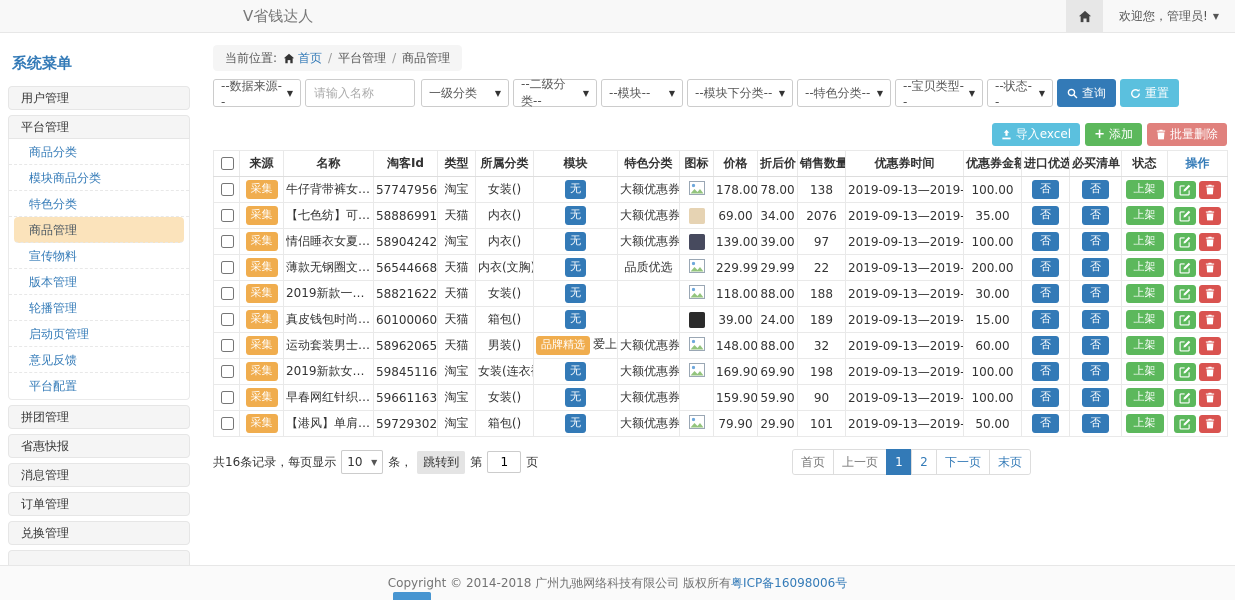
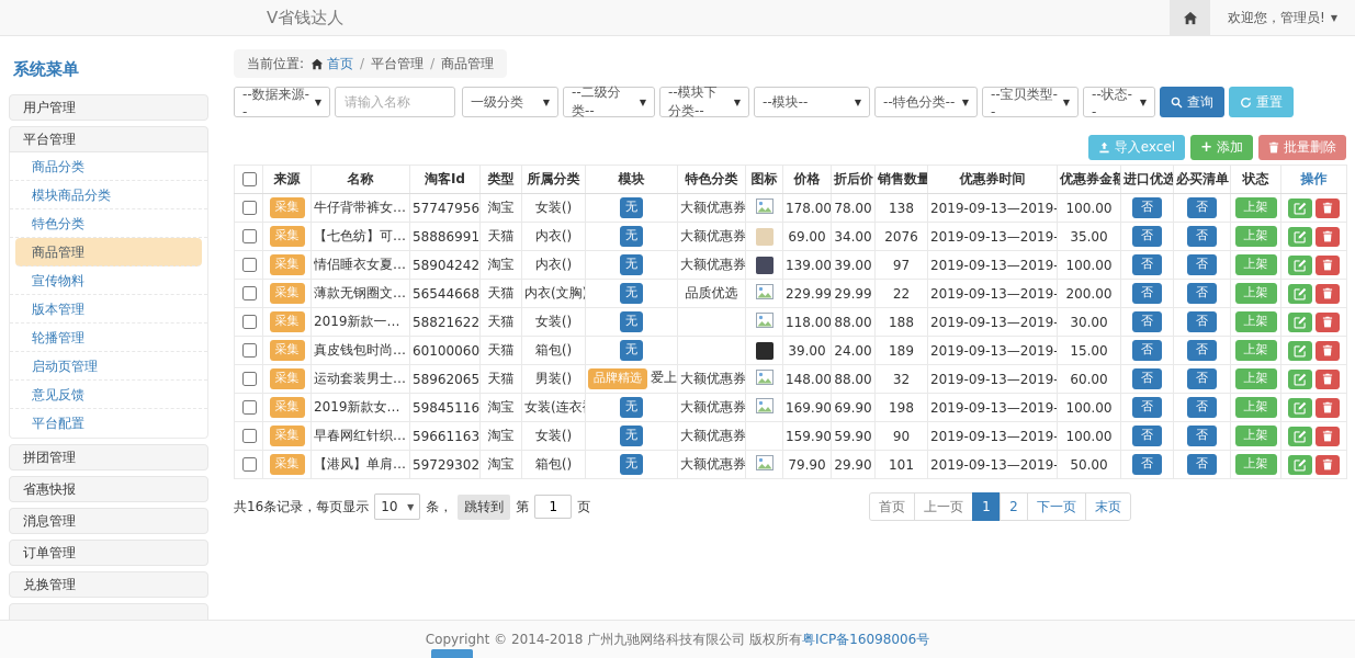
  V省钱达人
  欢迎您，管理员!
  ▼
  系统菜单
  用户管理
  平台管理
  商品分类
  模块商品分类
  特色分类
  商品管理
  宣传物料
  版本管理
  轮播管理
  启动页管理
  意见反馈
  平台配置
  拼团管理
  省惠快报
  消息管理
  订单管理
  兑换管理
  当前位置:
  首页
  /
  平台管理
  /
  商品管理
  --数据来源--
  ▼
  请输入名称
  一级分类
  ▼
  --二级分类--
  ▼
- --模块--
+ --模块下分类--
  ▼
- --模块下分类--
+ --模块--
  ▼
  --特色分类--
  ▼
  --宝贝类型--
  ▼
  --状态--
  ▼
  查询
  重置
  导入excel
  +
  添加
  批量删除
  	来源	名称	淘客Id	类型	所属分类	模块	特色分类	图标	价格	折后价	销售数量	优惠券时间	优惠券金额	进口优选	必买清单	状态	操作
  	采集	牛仔背带裤女秋	57747956	淘宝	女装()	无	大额优惠券		178.00	78.00	138	2019-09-13—2019-	100.00	否	否	上架
  	采集	【七色纺】可爱	58886991	天猫	内衣()	无	大额优惠券		69.00	34.00	2076	2019-09-13—2019-	35.00	否	否	上架
  	采集	情侣睡衣女夏丝	58904242	淘宝	内衣()	无	大额优惠券		139.00	39.00	97	2019-09-13—2019-	100.00	否	否	上架
  	采集	薄款无钢圈文胸	56544668	天猫	内衣(文胸)	无	品质优选		229.99	29.99	22	2019-09-13—2019-	200.00	否	否	上架
  	采集	2019新款一片式	58821622	天猫	女装()	无			118.00	88.00	188	2019-09-13—2019-	30.00	否	否	上架
  	采集	真皮钱包时尚优	60100060	天猫	箱包()	无			39.00	24.00	189	2019-09-13—2019-	15.00	否	否	上架
  	采集	运动套装男士卫	58962065	天猫	男装()	品牌精选 爱上	大额优惠券		148.00	88.00	32	2019-09-13—2019-	60.00	否	否	上架
  	采集	2019新款女秋薄	59845116	淘宝	女装(连衣	无	大额优惠券		169.90	69.90	198	2019-09-13—2019-	100.00	否	否	上架
  	采集	早春网红针织外	59661163	淘宝	女装()	无	大额优惠券		159.90	59.90	90	2019-09-13—2019-	100.00	否	否	上架
  	采集	【港风】单肩斜	59729302	淘宝	箱包()	无	大额优惠券		79.90	29.90	101	2019-09-13—2019-	50.00	否	否	上架
  共16条记录，每页显示
  10
  ▼
  条，
  跳转到
  第
  1
  页
  首页
  上一页
  1
  2
  下一页
  末页
  Copyright © 2014-2018 广州九驰网络科技有限公司 版权所有
  粤ICP备16098006号
